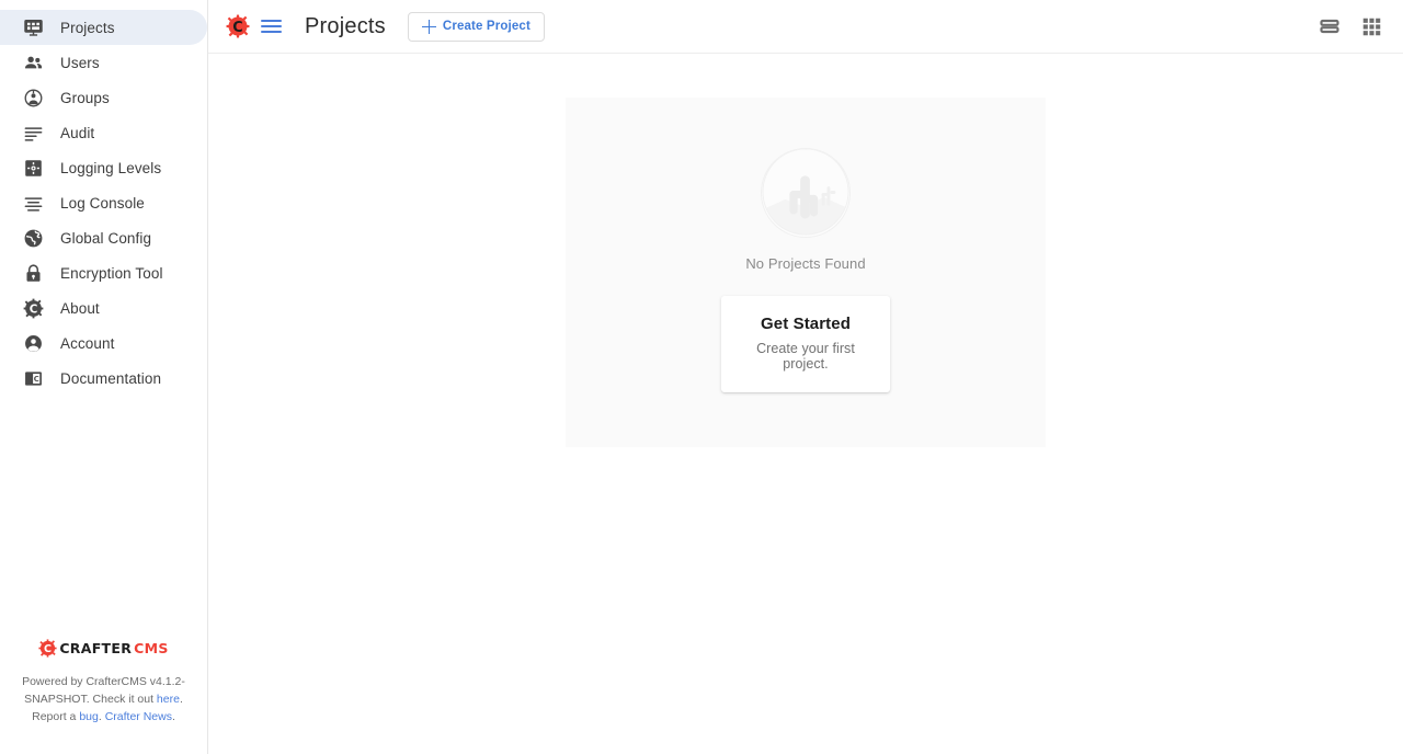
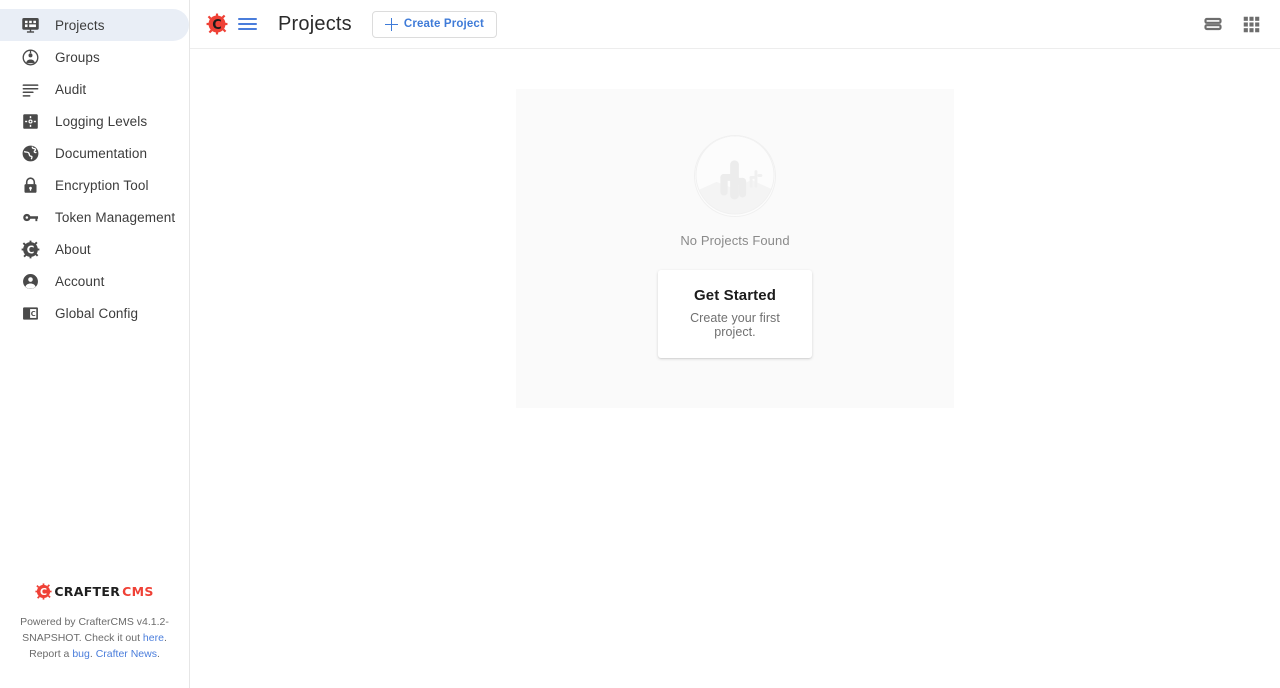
  Projects
- Users
  Groups
  Audit
  Logging Levels
- Log Console
- Global Config
+ Documentation
  Encryption Tool
+ Token Management
  C
  About
  Account
  C
- Documentation
+ Global Config
  C
  CRAFTER
  CMS
  Powered by CrafterCMS v4.1.2-SNAPSHOT. Check it out here. Report a bug. Crafter News.
  C
  Projects
  Create Project
  No Projects Found
  Get Started
  Create your first project.
